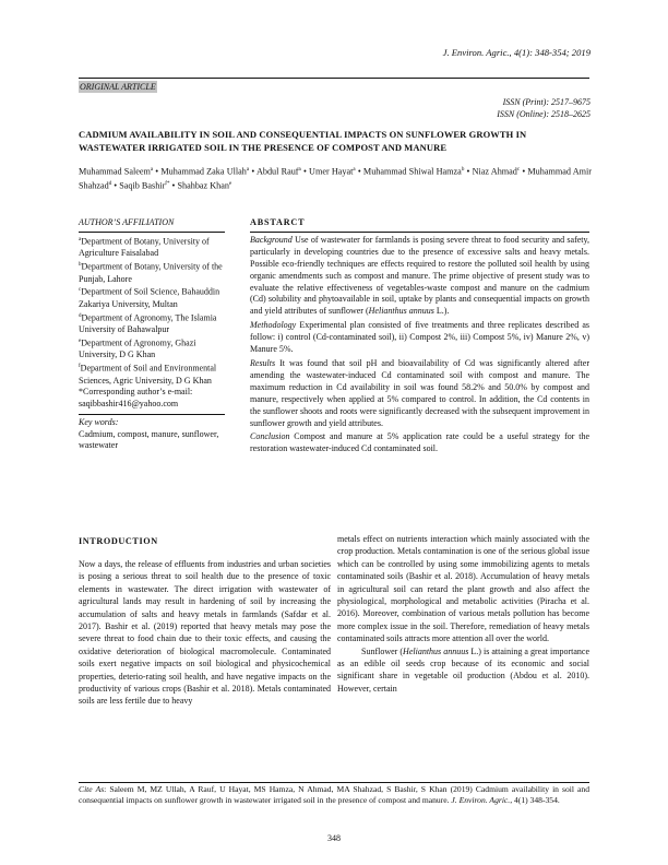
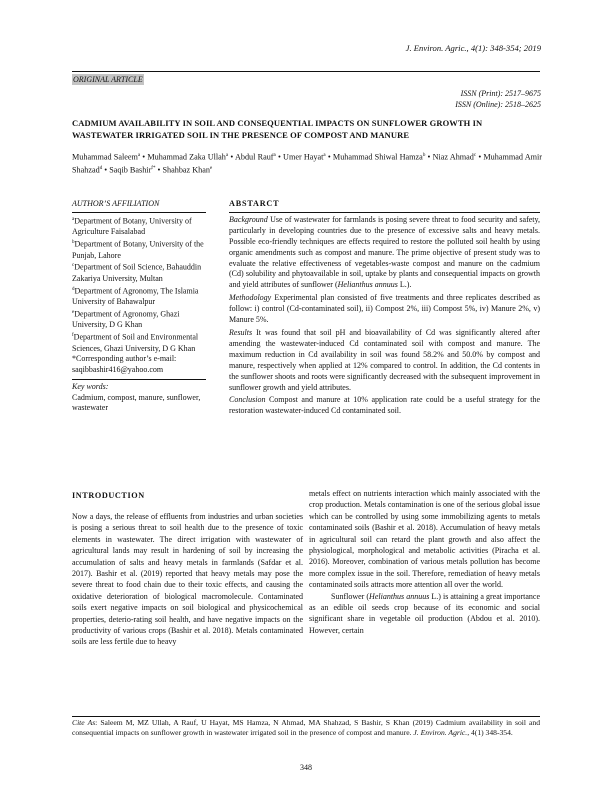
  J. Environ. Agric., 4(1): 348-354; 2019
  ORIGINAL ARTICLE
  ISSN (Print): 2517–9675
  ISSN (Online): 2518–2625
  CADMIUM AVAILABILITY IN SOIL AND CONSEQUENTIAL IMPACTS ON SUNFLOWER GROWTH IN WASTEWATER IRRIGATED SOIL IN THE PRESENCE OF COMPOST AND MANURE
  Muhammad Saleem • Muhammad Zaka Ullah • Abdul Rauf • Umer Hayat • Muhammad Shiwal Hamza • Niaz Ahmad • Muhammad Amir Shahzad • Saqib Bashir • Shahbaz Khan
  AUTHOR’S AFFILIATION
  Department of Botany, University of Agriculture Faisalabad
  Department of Botany, University of the Punjab, Lahore
  Department of Soil Science, Bahauddin Zakariya University, Multan
  Department of Agronomy, The Islamia University of Bahawalpur
  Department of Agronomy, Ghazi University, D G Khan
- Department of Soil and Environmental Sciences, Agric University, D G Khan
+ Department of Soil and Environmental Sciences, Ghazi University, D G Khan
  *Corresponding author’s e-mail: saqibbashir416@yahoo.com
  Key words:
  Cadmium, compost, manure, sunflower, wastewater
  ABSTARCT
  Background Use of wastewater for farmlands is posing severe threat to food security and safety, particularly in developing countries due to the presence of excessive salts and heavy metals. Possible eco-friendly techniques are effects required to restore the polluted soil health by using organic amendments such as compost and manure. The prime objective of present study was to evaluate the relative effectiveness of vegetables-waste compost and manure on the cadmium (Cd) solubility and phytoavailable in soil, uptake by plants and consequential impacts on growth and yield attributes of sunflower (Helianthus annuus L.).
  Methodology Experimental plan consisted of five treatments and three replicates described as follow: i) control (Cd-contaminated soil), ii) Compost 2%, iii) Compost 5%, iv) Manure 2%, v) Manure 5%.
- Results It was found that soil pH and bioavailability of Cd was significantly altered after amending the wastewater-induced Cd contaminated soil with compost and manure. The maximum reduction in Cd availability in soil was found 58.2% and 50.0% by compost and manure, respectively when applied at 5% compared to control. In addition, the Cd contents in the sunflower shoots and roots were significantly decreased with the subsequent improvement in sunflower growth and yield attributes.
+ Results It was found that soil pH and bioavailability of Cd was significantly altered after amending the wastewater-induced Cd contaminated soil with compost and manure. The maximum reduction in Cd availability in soil was found 58.2% and 50.0% by compost and manure, respectively when applied at 12% compared to control. In addition, the Cd contents in the sunflower shoots and roots were significantly decreased with the subsequent improvement in sunflower growth and yield attributes.
- Conclusion Compost and manure at 5% application rate could be a useful strategy for the restoration wastewater-induced Cd contaminated soil.
+ Conclusion Compost and manure at 10% application rate could be a useful strategy for the restoration wastewater-induced Cd contaminated soil.
  INTRODUCTION
  Now a days, the release of effluents from industries and urban societies is posing a serious threat to soil health due to the presence of toxic elements in wastewater. The direct irrigation with wastewater of agricultural lands may result in hardening of soil by increasing the accumulation of salts and heavy metals in farmlands (Safdar et al. 2017). Bashir et al. (2019) reported that heavy metals may pose the severe threat to food chain due to their toxic effects, and causing the oxidative deterioration of biological macromolecule. Contaminated soils exert negative impacts on soil biological and physicochemical properties, deterio-rating soil health, and have negative impacts on the productivity of various crops (Bashir et al. 2018). Metals contaminated soils are less fertile due to heavy
  metals effect on nutrients interaction which mainly associated with the crop production. Metals contamination is one of the serious global issue which can be controlled by using some immobilizing agents to metals contaminated soils (Bashir et al. 2018). Accumulation of heavy metals in agricultural soil can retard the plant growth and also affect the physiological, morphological and metabolic activities (Piracha et al. 2016). Moreover, combination of various metals pollution has become more complex issue in the soil. Therefore, remediation of heavy metals contaminated soils attracts more attention all over the world.
  Sunflower (Helianthus annuus L.) is attaining a great importance as an edible oil seeds crop because of its economic and social significant share in vegetable oil production (Abdou et al. 2010). However, certain
  Cite As: Saleem M, MZ Ullah, A Rauf, U Hayat, MS Hamza, N Ahmad, MA Shahzad, S Bashir, S Khan (2019) Cadmium availability in soil and consequential impacts on sunflower growth in wastewater irrigated soil in the presence of compost and manure. J. Environ. Agric., 4(1) 348-354.
  348
